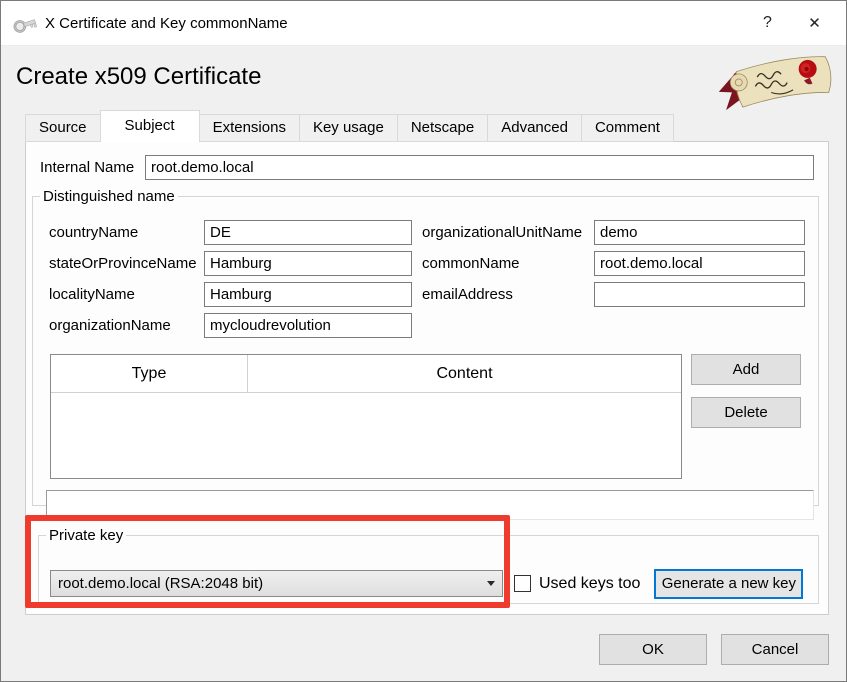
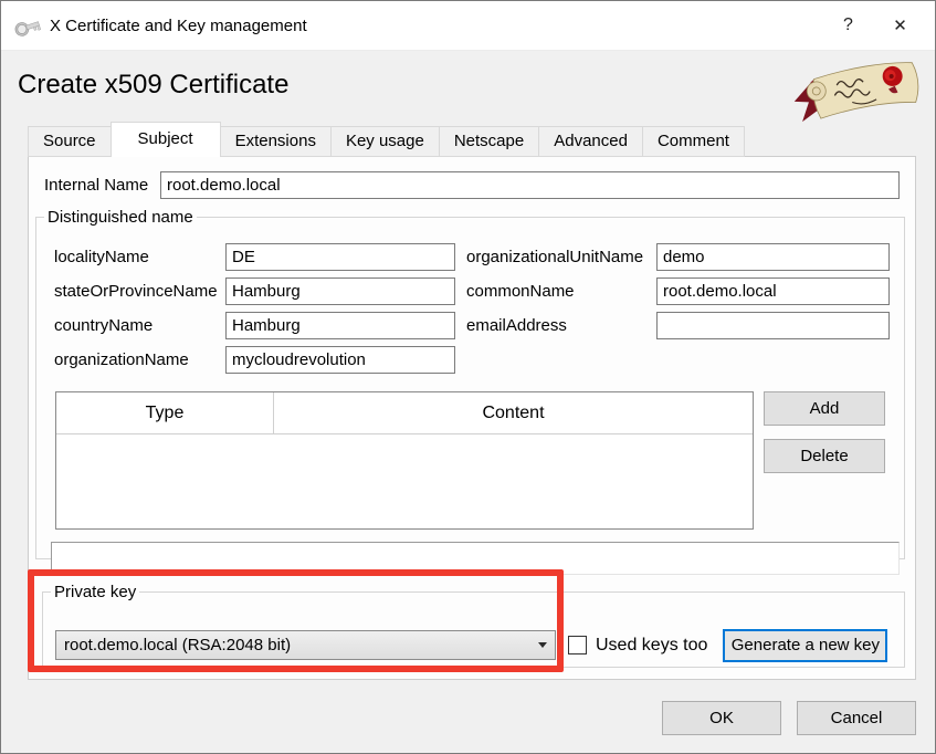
- X Certificate and Key commonName
+ X Certificate and Key management
  ?
  ✕
  Create x509 Certificate
  Source
  Subject
  Extensions
  Key usage
  Netscape
  Advanced
  Comment
  Internal Name
  root.demo.local
  Distinguished name
- countryName
+ localityName
  DE
  stateOrProvinceName
  Hamburg
- localityName
+ countryName
  Hamburg
  organizationName
  mycloudrevolution
  organizationalUnitName
  demo
  commonName
  root.demo.local
  emailAddress
  Type
  Content
  Add
  Delete
  Private key
  root.demo.local (RSA:2048 bit)
  Used keys too
  Generate a new key
  OK
  Cancel
